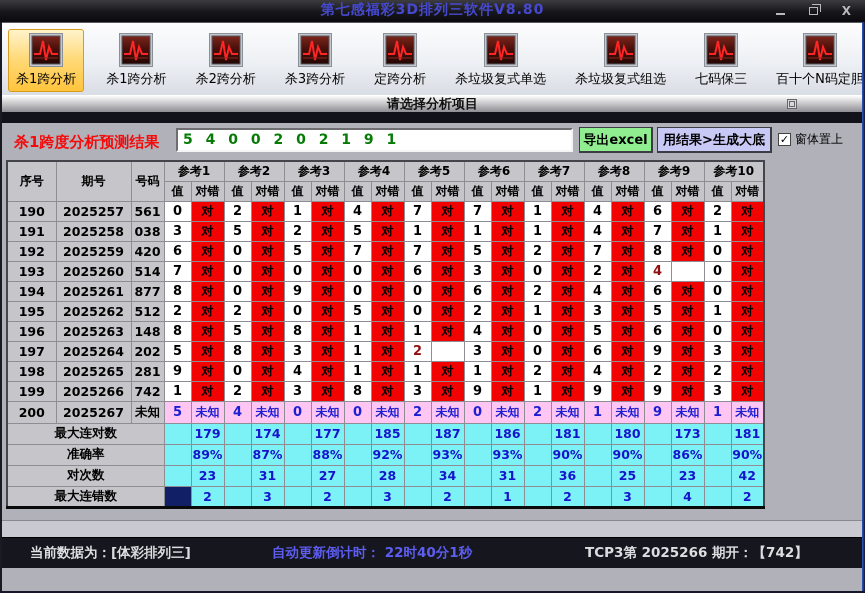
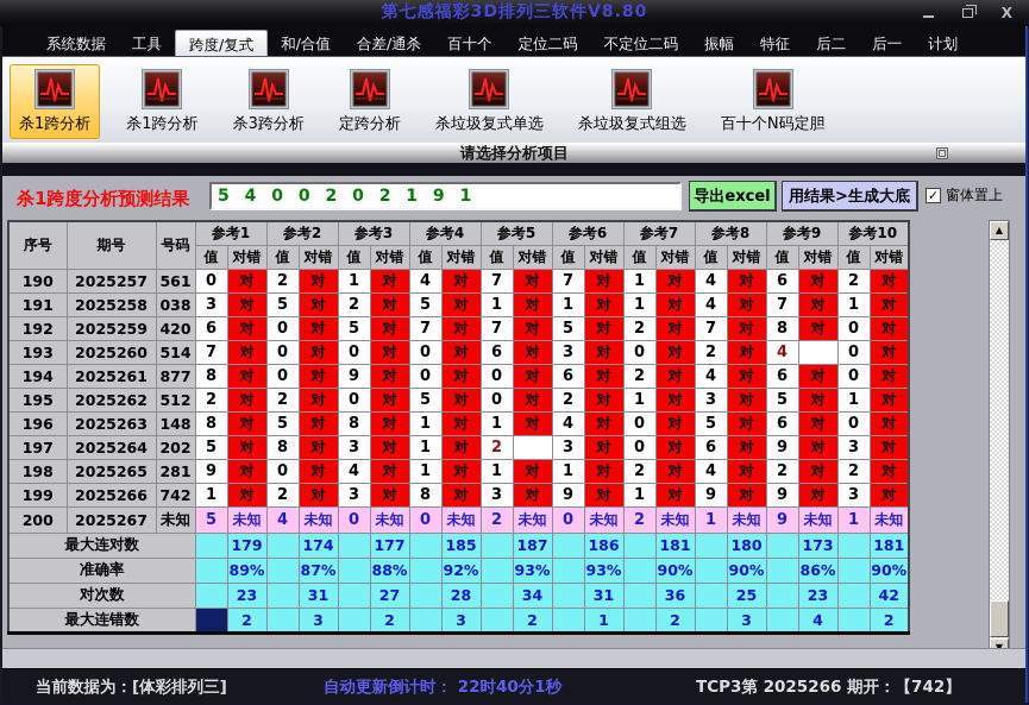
  第七感福彩3D排列三软件V8.80
  X
+ 系统数据
+ 工具
+ 跨度/复式
+ 和/合值
+ 合差/通杀
+ 百十个
+ 定位二码
+ 不定位二码
+ 振幅
+ 特征
+ 后二
+ 后一
+ 计划
  杀1跨分析
  杀1跨分析
- 杀2跨分析
  杀3跨分析
  定跨分析
  杀垃圾复式单选
  杀垃圾复式组选
- 七码保三
  百十个N码定胆
  请选择分析项目
  杀1跨度分析预测结果
  5 4 0 0 2 0 2 1 9 1
  导出excel
  用结果>生成大底
  ✓
  窗体置上
  序号	期号	号码	参考1	参考2	参考3	参考4	参考5	参考6	参考7	参考8	参考9	参考10
  值	对错	值	对错	值	对错	值	对错	值	对错	值	对错	值	对错	值	对错	值	对错	值	对错
  190	2025257	561	0	对	2	对	1	对	4	对	7	对	7	对	1	对	4	对	6	对	2	对
  191	2025258	038	3	对	5	对	2	对	5	对	1	对	1	对	1	对	4	对	7	对	1	对
  192	2025259	420	6	对	0	对	5	对	7	对	7	对	5	对	2	对	7	对	8	对	0	对
  193	2025260	514	7	对	0	对	0	对	0	对	6	对	3	对	0	对	2	对	4		0	对
  194	2025261	877	8	对	0	对	9	对	0	对	0	对	6	对	2	对	4	对	6	对	0	对
  195	2025262	512	2	对	2	对	0	对	5	对	0	对	2	对	1	对	3	对	5	对	1	对
  196	2025263	148	8	对	5	对	8	对	1	对	1	对	4	对	0	对	5	对	6	对	0	对
  197	2025264	202	5	对	8	对	3	对	1	对	2		3	对	0	对	6	对	9	对	3	对
  198	2025265	281	9	对	0	对	4	对	1	对	1	对	1	对	2	对	4	对	2	对	2	对
  199	2025266	742	1	对	2	对	3	对	8	对	3	对	9	对	1	对	9	对	9	对	3	对
  200	2025267	未知	5	未知	4	未知	0	未知	0	未知	2	未知	0	未知	2	未知	1	未知	9	未知	1	未知
  最大连对数		179		174		177		185		187		186		181		180		173		181
  准确率		89%		87%		88%		92%		93%		93%		90%		90%		86%		90%
  对次数		23		31		27		28		34		31		36		25		23		42
  最大连错数		2		3		2		3		2		1		2		3		4		2
+ ▲
  当前数据为：[体彩排列三]
  自动更新倒计时： 22时40分1秒
  TCP3第 2025266 期开：【742】
